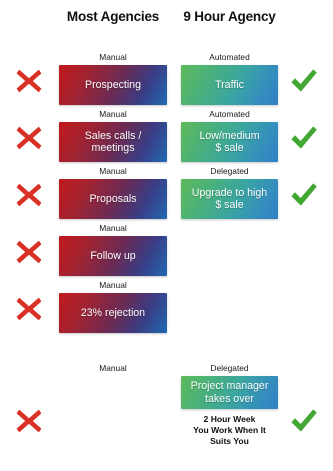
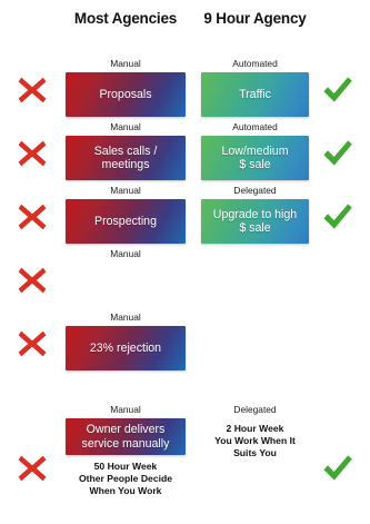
  Most Agencies
  9 Hour Agency
  Manual
- Prospecting
+ Proposals
  Automated
  Traffic
  Manual
  Sales calls /
  meetings
  Automated
  Low/medium
  $ sale
  Manual
- Proposals
+ Prospecting
  Delegated
  Upgrade to high
  $ sale
  Manual
- Follow up
  Manual
  23% rejection
  Manual
+ Owner delivers
+ service manually
+ 50 Hour Week
+ Other People Decide
+ When You Work
  Delegated
- Project manager
- takes over
  2 Hour Week
  You Work When It
  Suits You
